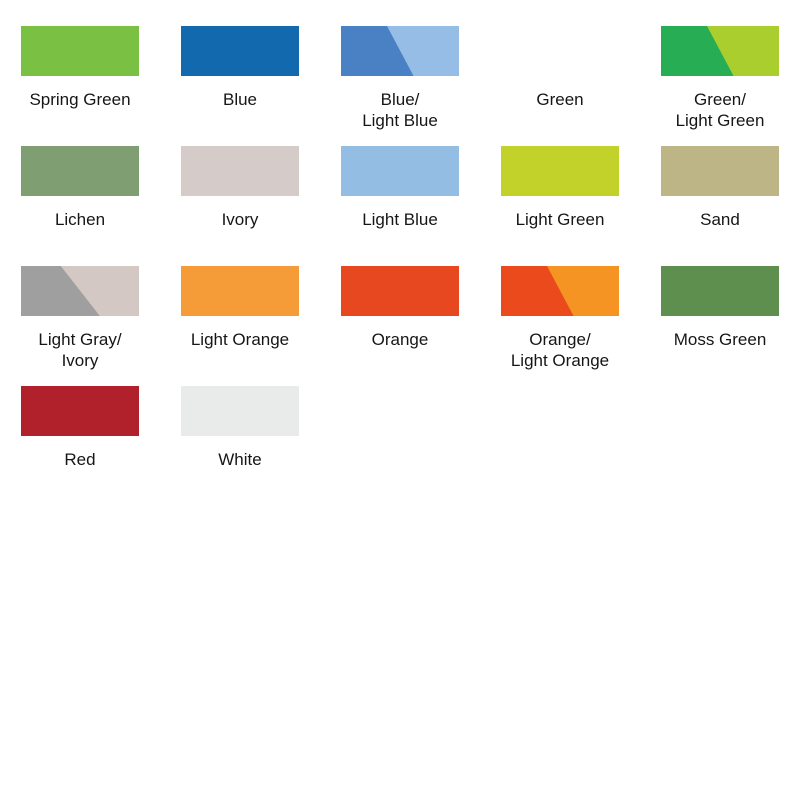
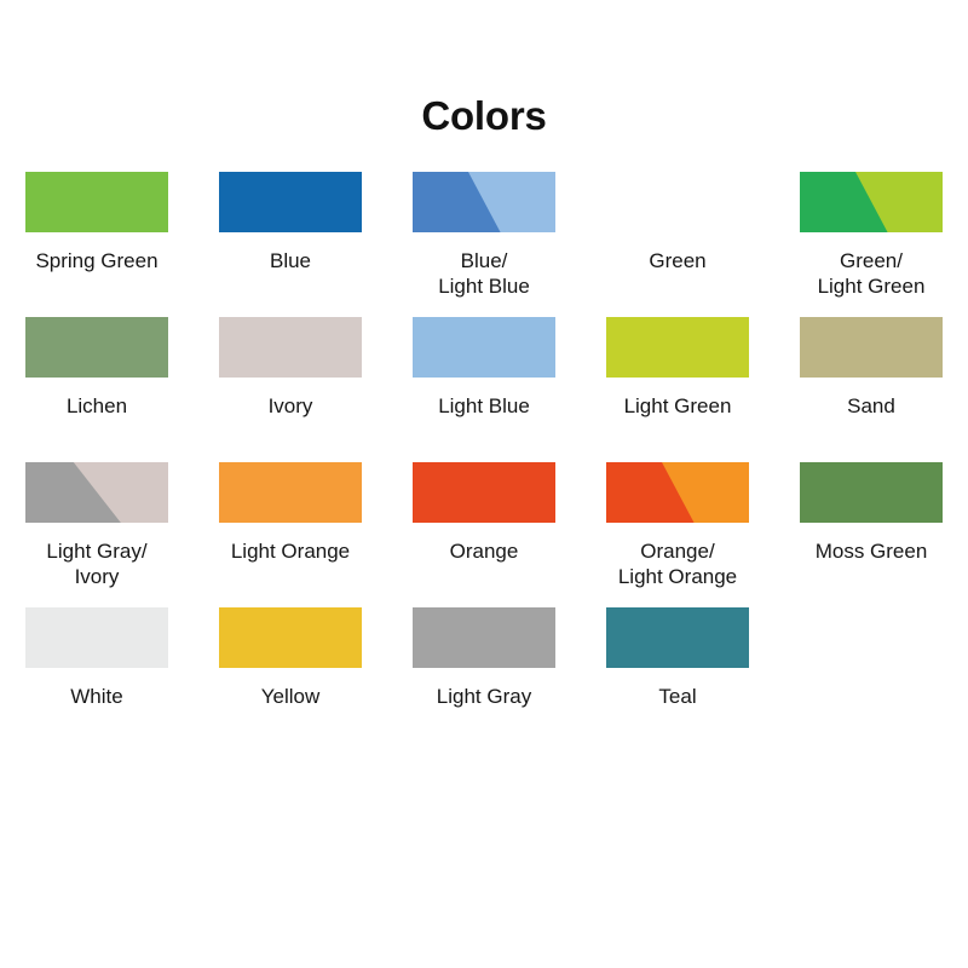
+ Colors
  Spring Green
  Blue
  Blue/
  Light Blue
  Green
  Green/
  Light Green
  Lichen
  Ivory
  Light Blue
  Light Green
  Sand
  Light Gray/
  Ivory
  Light Orange
  Orange
  Orange/
  Light Orange
  Moss Green
- Red
  White
+ Yellow
+ Light Gray
+ Teal
